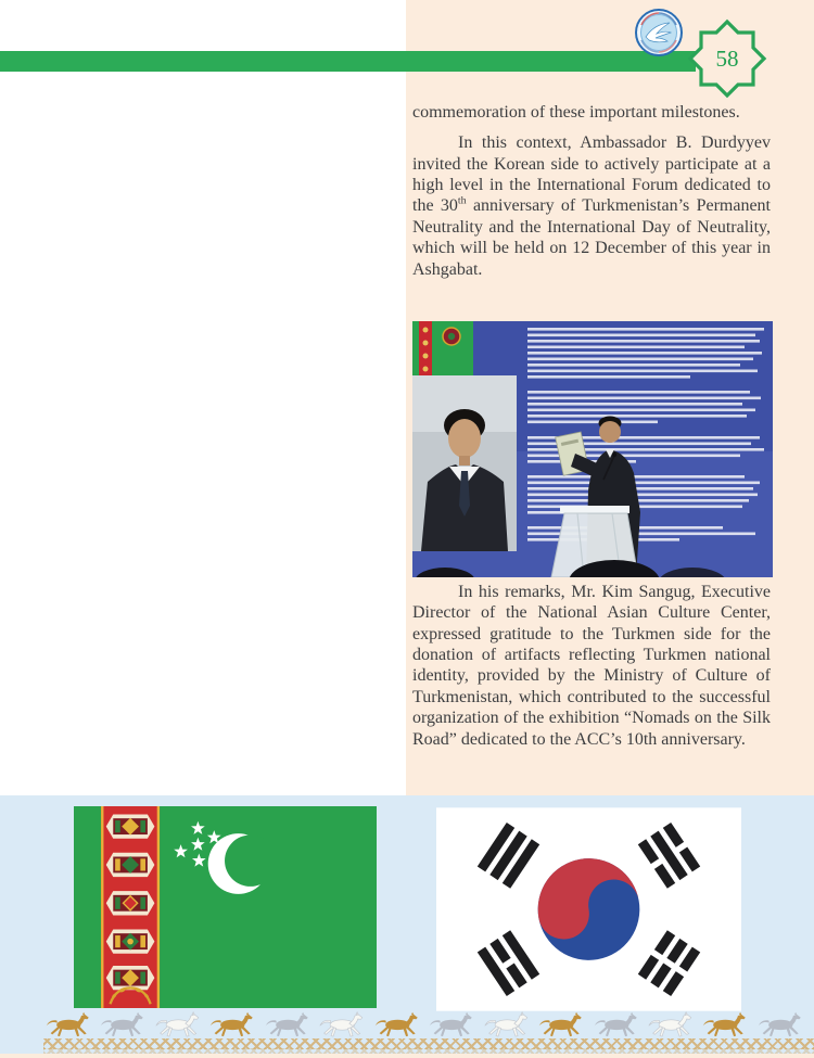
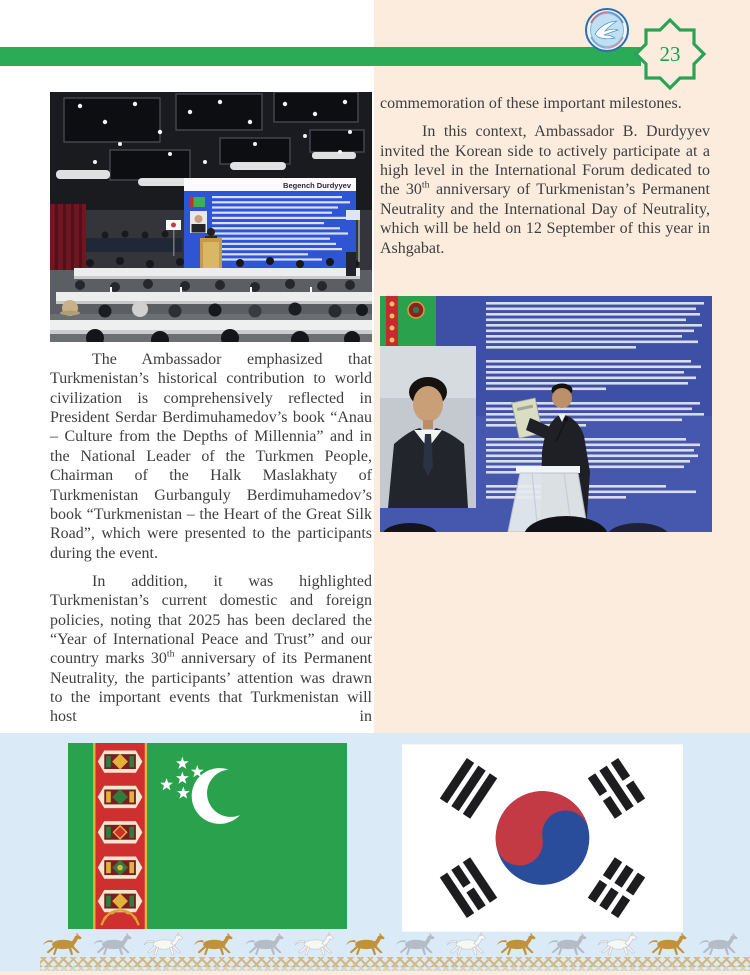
- 58
+ 23
+ Begench Durdyyev
+ The Ambassador emphasized that Turkmenistan’s historical contribution to world civilization is comprehensively reflected in President Serdar Berdimuhamedov’s book “Anau – Culture from the Depths of Millennia” and in the National Leader of the Turkmen People, Chairman of the Halk Maslakhaty of Turkmenistan Gurbanguly Berdimuhamedov’s book “Turkmenistan – the Heart of the Great Silk Road”, which were presented to the participants during the event.
+ In addition, it was highlighted Turkmenistan’s current domestic and foreign policies, noting that 2025 has been declared the “Year of International Peace and Trust” and our country marks 30th anniversary of its Permanent Neutrality, the participants’ attention was drawn to the important events that Turkmenistan will host in
  commemoration of these important milestones.
- In this context, Ambassador B. Durdyyev invited the Korean side to actively participate at a high level in the International Forum dedicated to the 30th anniversary of Turkmenistan’s Permanent Neutrality and the International Day of Neutrality, which will be held on 12 December of this year in Ashgabat.
+ In this context, Ambassador B. Durdyyev invited the Korean side to actively participate at a high level in the International Forum dedicated to the 30th anniversary of Turkmenistan’s Permanent Neutrality and the International Day of Neutrality, which will be held on 12 September of this year in Ashgabat.
- In his remarks, Mr. Kim Sangug, Executive Director of the National Asian Culture Center, expressed gratitude to the Turkmen side for the donation of artifacts reflecting Turkmen national identity, provided by the Ministry of Culture of Turkmenistan, which contributed to the successful organization of the exhibition “Nomads on the Silk Road” dedicated to the ACC’s 10th anniversary.
